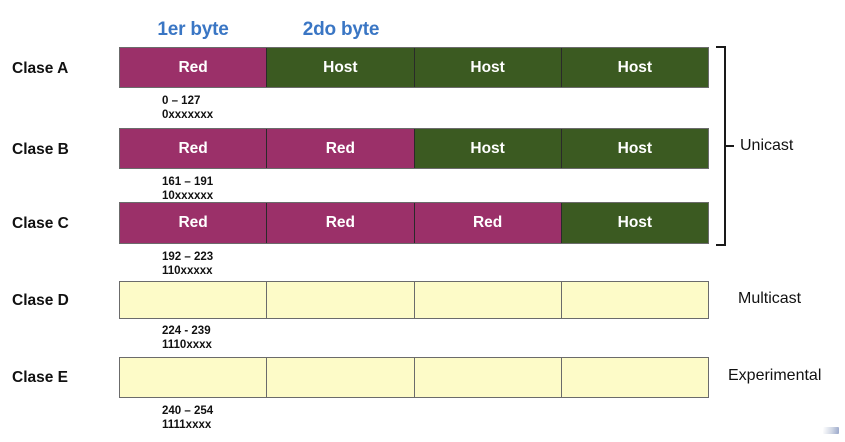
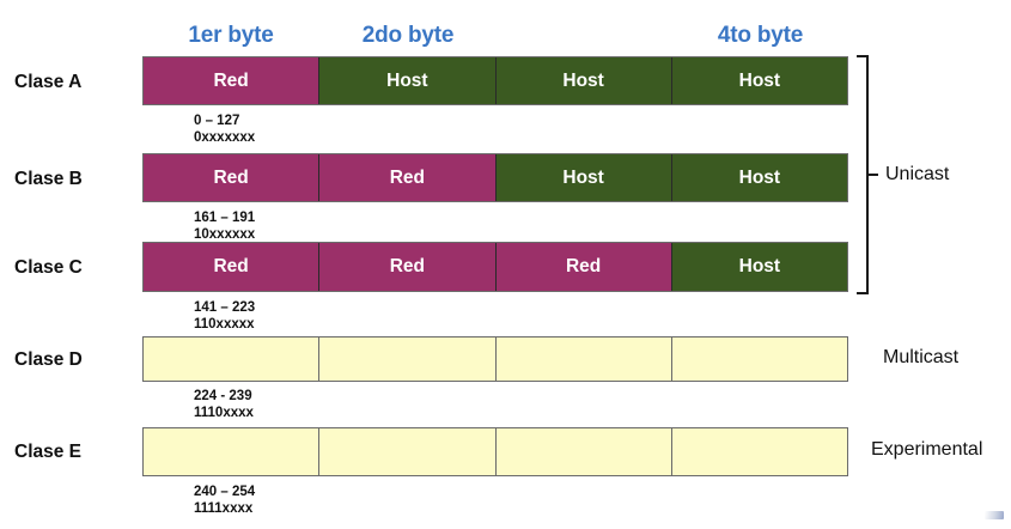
  1er byte
  2do byte
+ 4to byte
  Clase A
  Red
  Host
  Host
  Host
  0 – 127
  0xxxxxxx
  Clase B
  Red
  Red
  Host
  Host
  161 – 191
  10xxxxxx
  Clase C
  Red
  Red
  Red
  Host
- 192 – 223
+ 141 – 223
  110xxxxx
  Clase D
  224 - 239
  1110xxxx
  Clase E
  240 – 254
  1111xxxx
  Unicast
  Multicast
  Experimental
